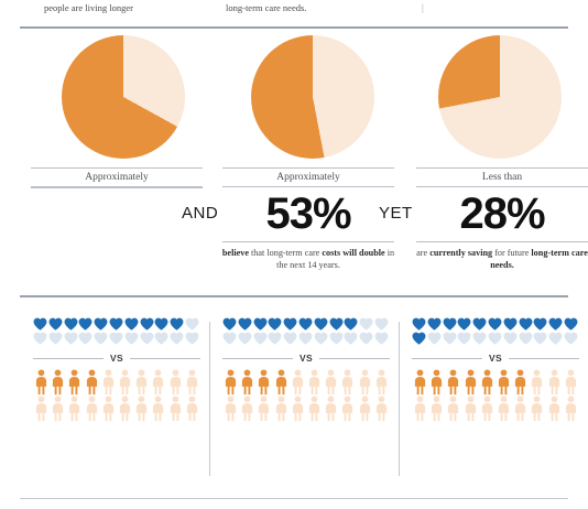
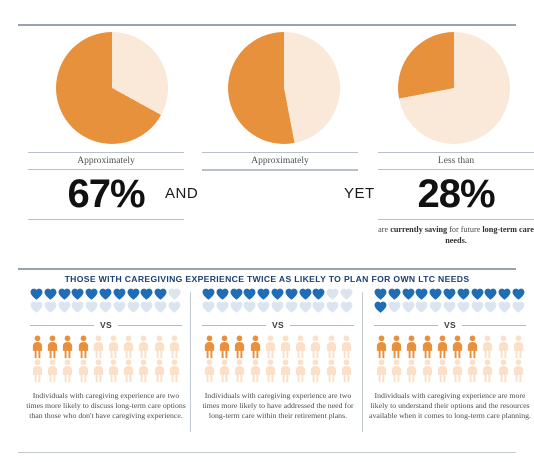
- people are living longer
- long-term care needs.
- |
  Approximately
+ 67%
  Approximately
- 53%
- believe that long-term care costs will double in the next 14 years.
  Less than
  28%
  are currently saving for future long-term care needs.
  AND
  YET
+ THOSE WITH CAREGIVING EXPERIENCE TWICE AS LIKELY TO PLAN FOR OWN LTC NEEDS
  VS
+ Individuals with caregiving experience are two times more likely to discuss long-term care options than those who don't have caregiving experience.
  VS
+ Individuals with caregiving experience are two times more likely to have addressed the need for long-term care within their retirement plans.
  VS
+ Individuals with caregiving experience are more likely to understand their options and the resources available when it comes to long-term care planning.
